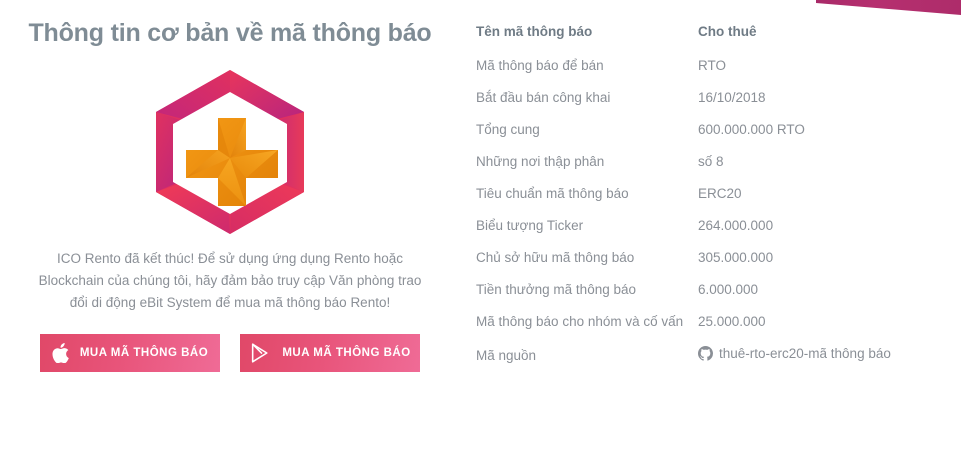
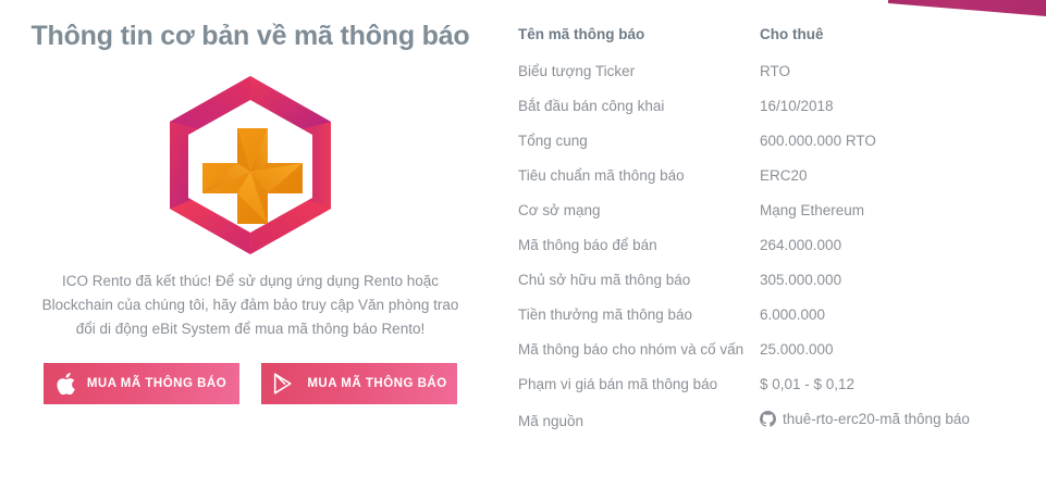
  Thông tin cơ bản về mã thông báo
  ICO Rento đã kết thúc! Để sử dụng ứng dụng Rento hoặc Blockchain của chúng tôi, hãy đảm bảo truy cập Văn phòng trao đổi di động eBit System để mua mã thông báo Rento!
  MUA MÃ THÔNG BÁO
  MUA MÃ THÔNG BÁO
  Tên mã thông báo	Cho thuê
- Mã thông báo để bán	RTO
+ Biểu tượng Ticker	RTO
  Bắt đầu bán công khai	16/10/2018
  Tổng cung	600.000.000 RTO
- Những nơi thập phân	số 8
  Tiêu chuẩn mã thông báo	ERC20
+ Cơ sở mạng	Mạng Ethereum
- Biểu tượng Ticker	264.000.000
+ Mã thông báo để bán	264.000.000
  Chủ sở hữu mã thông báo	305.000.000
  Tiền thưởng mã thông báo	6.000.000
  Mã thông báo cho nhóm và cố vấn	25.000.000
+ Phạm vi giá bán mã thông báo	$ 0,01 - $ 0,12
  Mã nguồn	thuê-rto-erc20-mã thông báo
